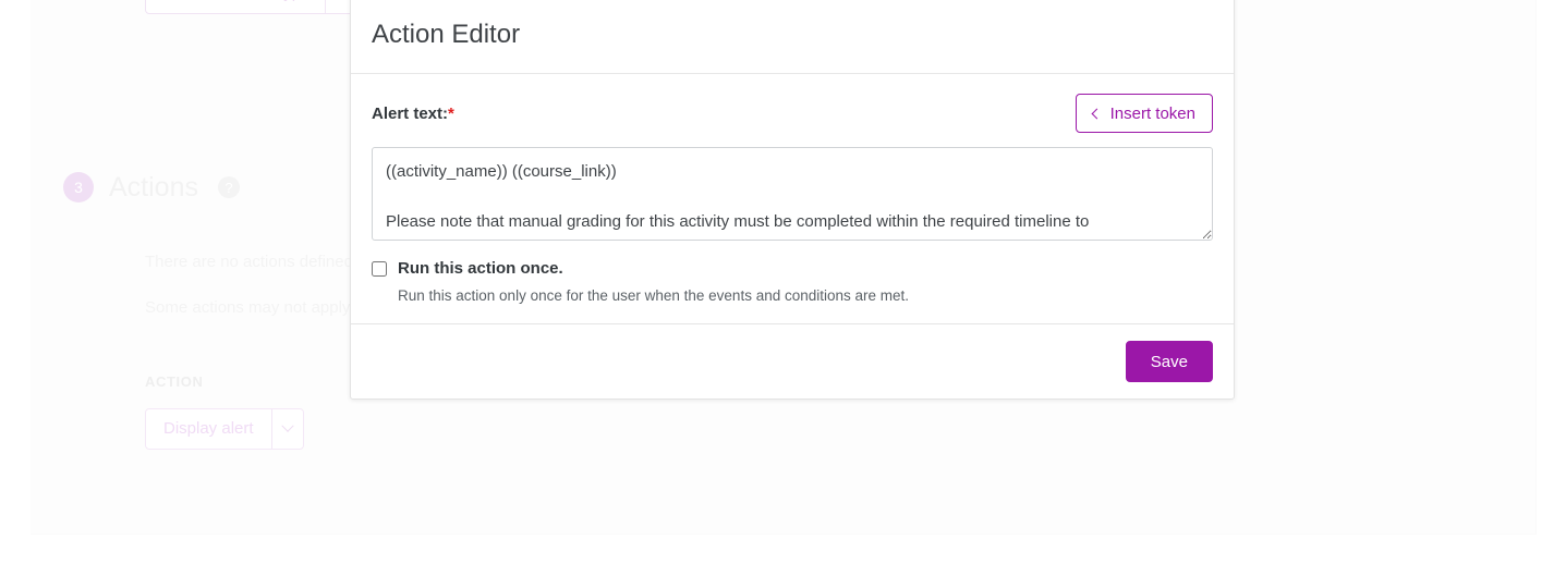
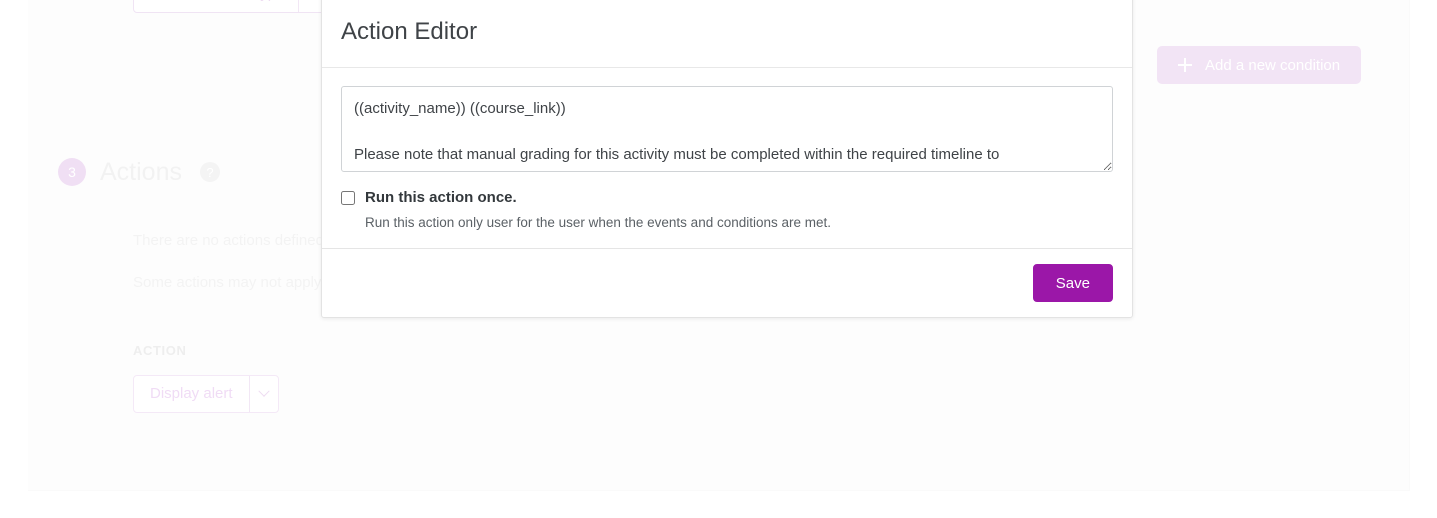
+ Add a new condition
  3
  There are no actions defined
  Display alert
  Action Editor
- Alert text:*
- Insert token
  ((activity_name)) ((course_link))
  Please note that manual grading for this activity must be completed within the required timeline to
  Run this action once.
- Run this action only once for the user when the events and conditions are met.
+ Run this action only user for the user when the events and conditions are met.
  Save
